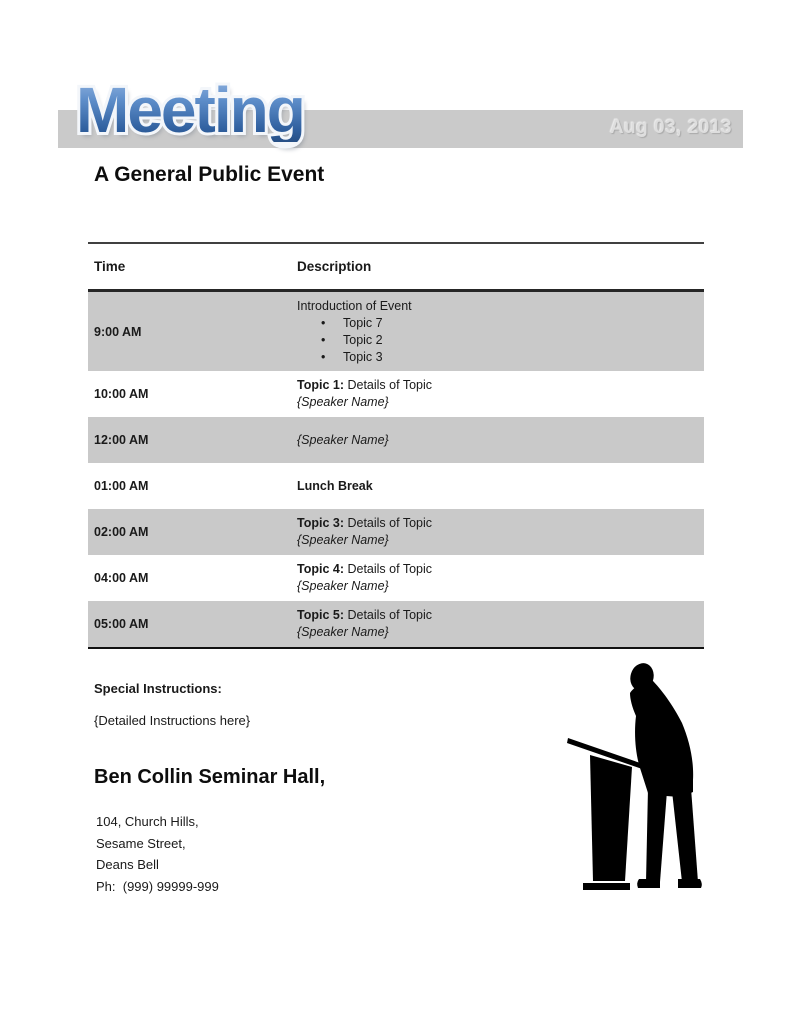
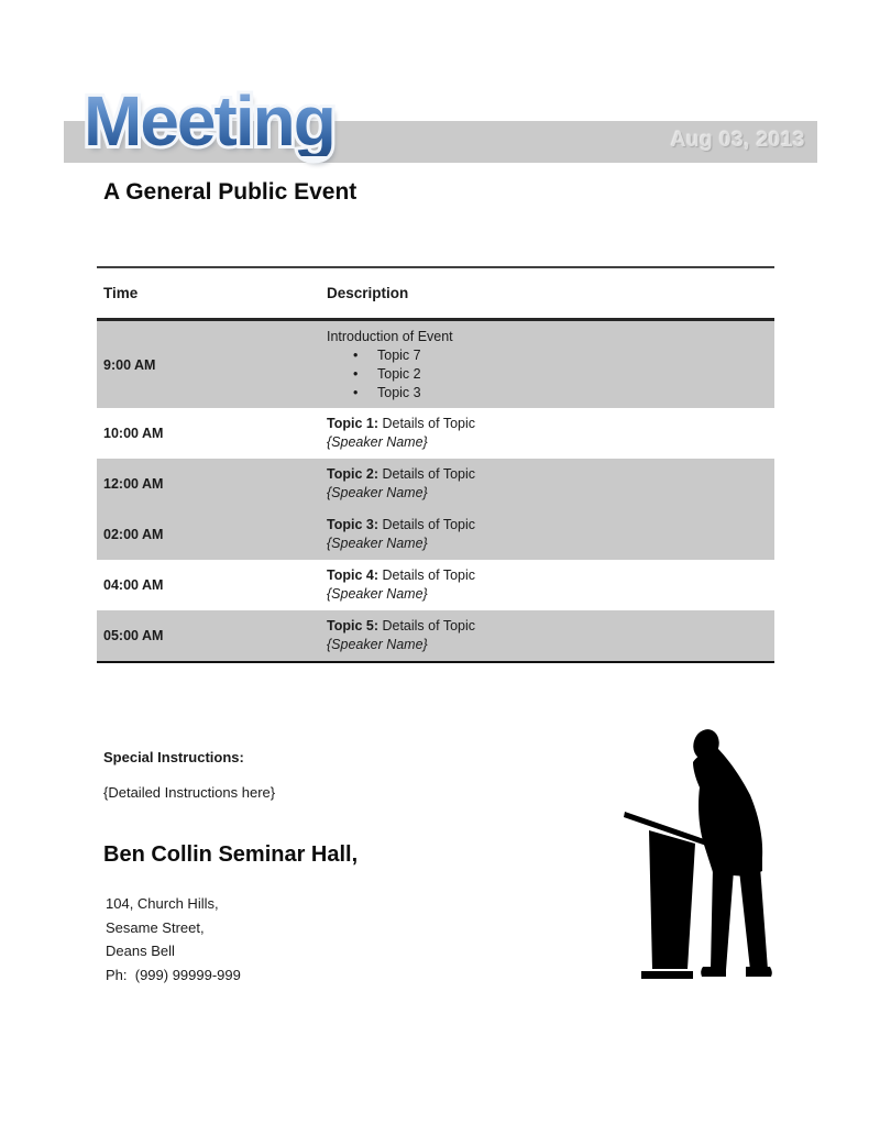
  Aug 03, 2013
  Meeting
  A General Public Event
  Time
  Description
  9:00 AM
  Introduction of Event
  •
  Topic 7
  •
  Topic 2
  •
  Topic 3
  10:00 AM
  Topic 1: Details of Topic
  {Speaker Name}
  12:00 AM
+ Topic 2: Details of Topic
  {Speaker Name}
- 01:00 AM
- Lunch Break
  02:00 AM
  Topic 3: Details of Topic
  {Speaker Name}
  04:00 AM
  Topic 4: Details of Topic
  {Speaker Name}
  05:00 AM
  Topic 5: Details of Topic
  {Speaker Name}
  Special Instructions:
  {Detailed Instructions here}
  Ben Collin Seminar Hall,
  104, Church Hills,
  Sesame Street,
  Deans Bell
  Ph: (999) 99999-999
